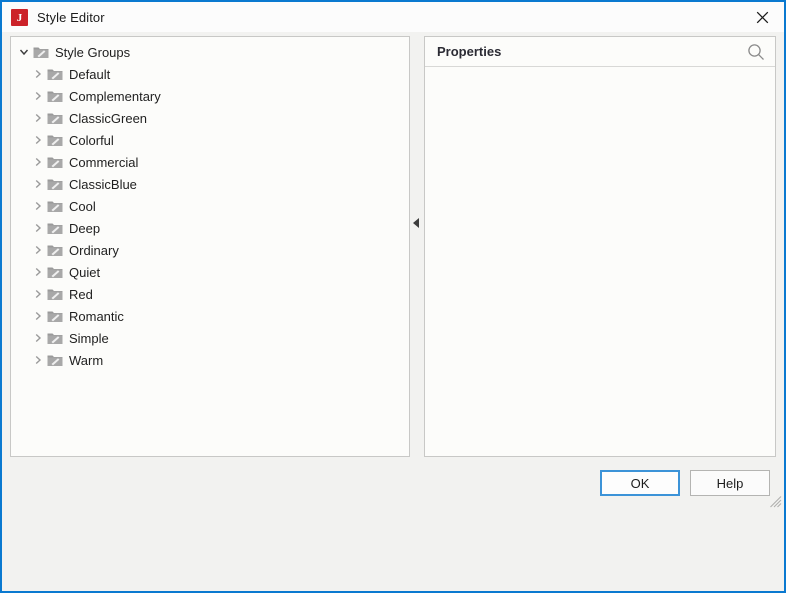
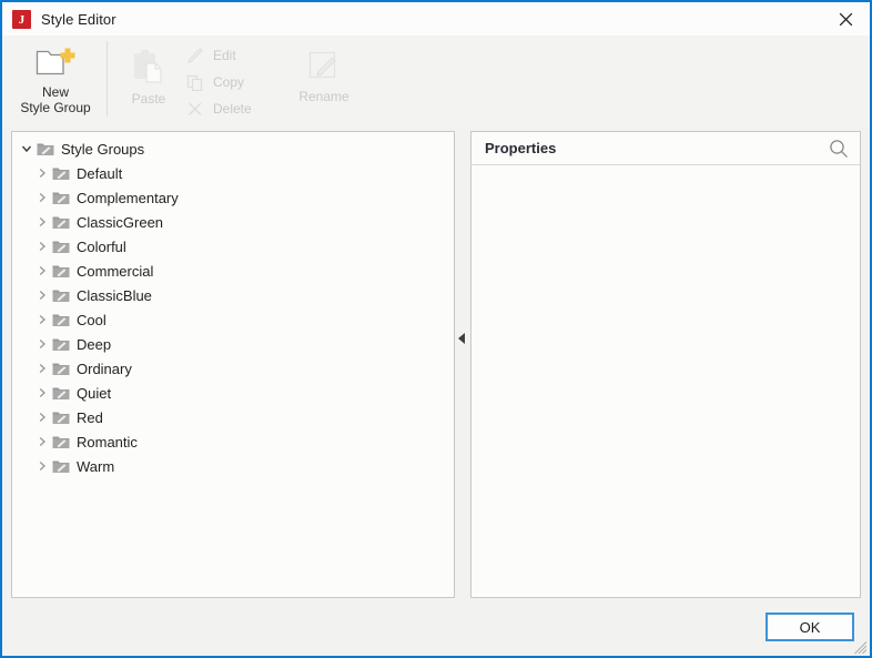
  J
  Style Editor
+ New
+ Style Group
+ Paste
+ Edit
+ Copy
+ Delete
+ Rename
  Style Groups
  Default
  Complementary
  ClassicGreen
  Colorful
  Commercial
  ClassicBlue
  Cool
  Deep
  Ordinary
  Quiet
  Red
  Romantic
- Simple
  Warm
  Properties
  OK
- Help
